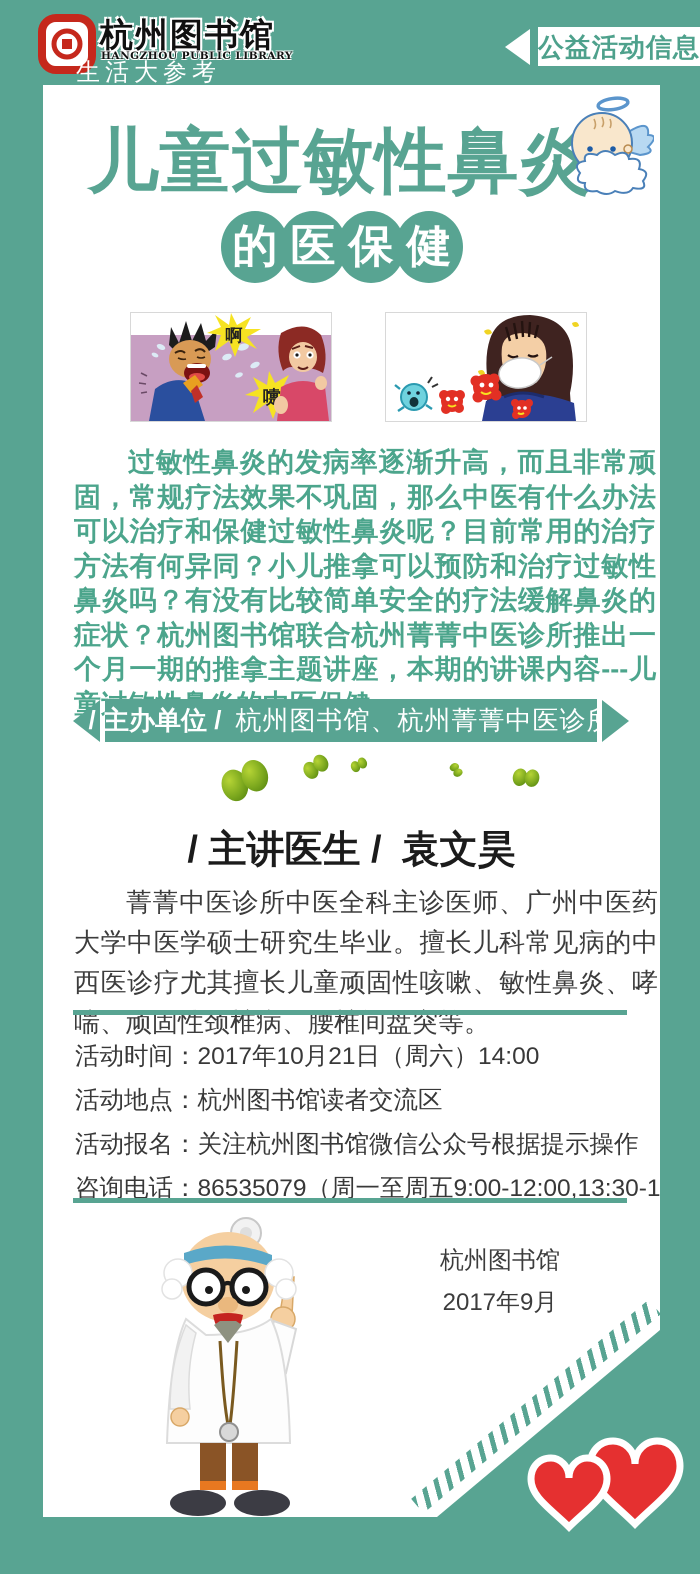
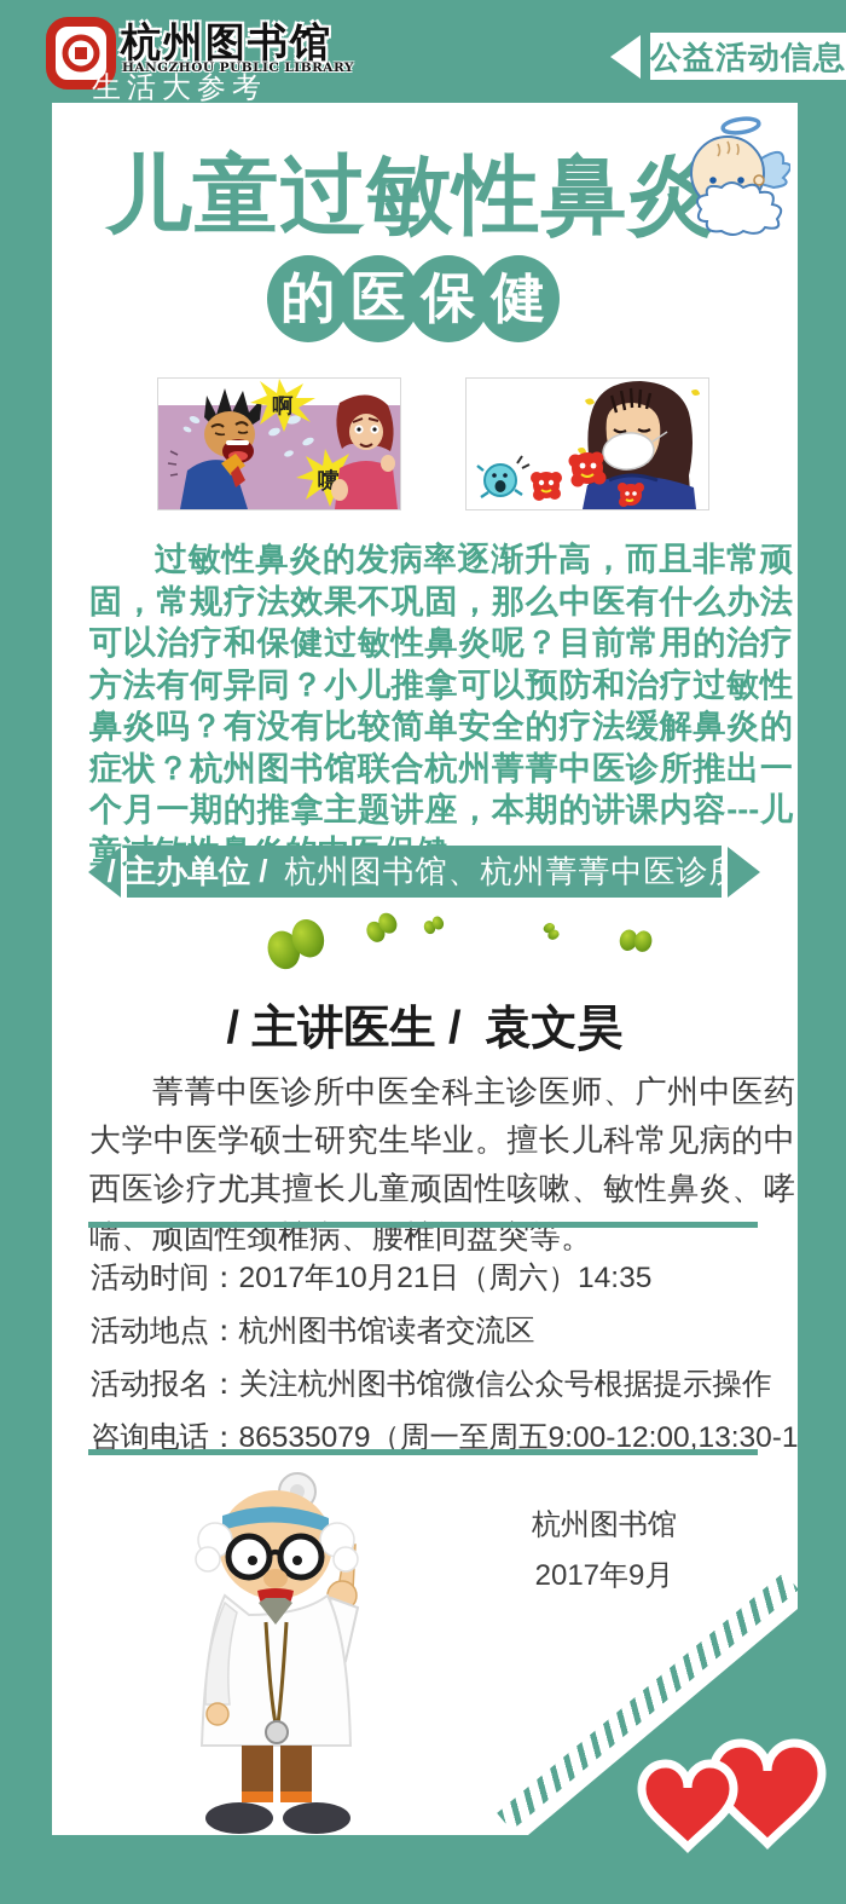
  杭州图书馆
  HANGZHOU PUBLIC LIBRARY
  生活大参考
  公益活动信息
  儿童过敏性鼻炎
  的
  医
  保
  健
  啊
  嚏
  过敏性鼻炎的发病率逐渐升高，而且非常顽固，常规疗法效果不巩固，那么中医有什么办法可以治疗和保健过敏性鼻炎呢？目前常用的治疗方法有何异同？小儿推拿可以预防和治疗过敏性鼻炎吗？有没有比较简单安全的疗法缓解鼻炎的症状？杭州图书馆联合杭州菁菁中医诊所推出一个月一期的推拿主题讲座，本期的讲课内容---儿童
  / 主办单位 /
  杭州图书馆、杭州菁菁中医诊所
  / 主讲医生 / 袁文昊
  菁菁中医诊所中医全科主诊医师、广州中医药大学中医学硕士研究生毕业。擅长儿科常见病的中西医诊疗尤其擅长儿童顽固性咳嗽、敏性鼻炎、哮喘、顽固性颈椎病、腰椎间盘突等。
- 活动时间：2017年10月21日（周六）14:00
+ 活动时间：2017年10月21日（周六）14:35
  活动地点：杭州图书馆读者交流区
  活动报名：关注杭州图书馆微信公众号根据提示操作
  咨询电话：86535079（周一至周五9:00-12:00,13:30-1
  杭州图书馆
  2017年9月
